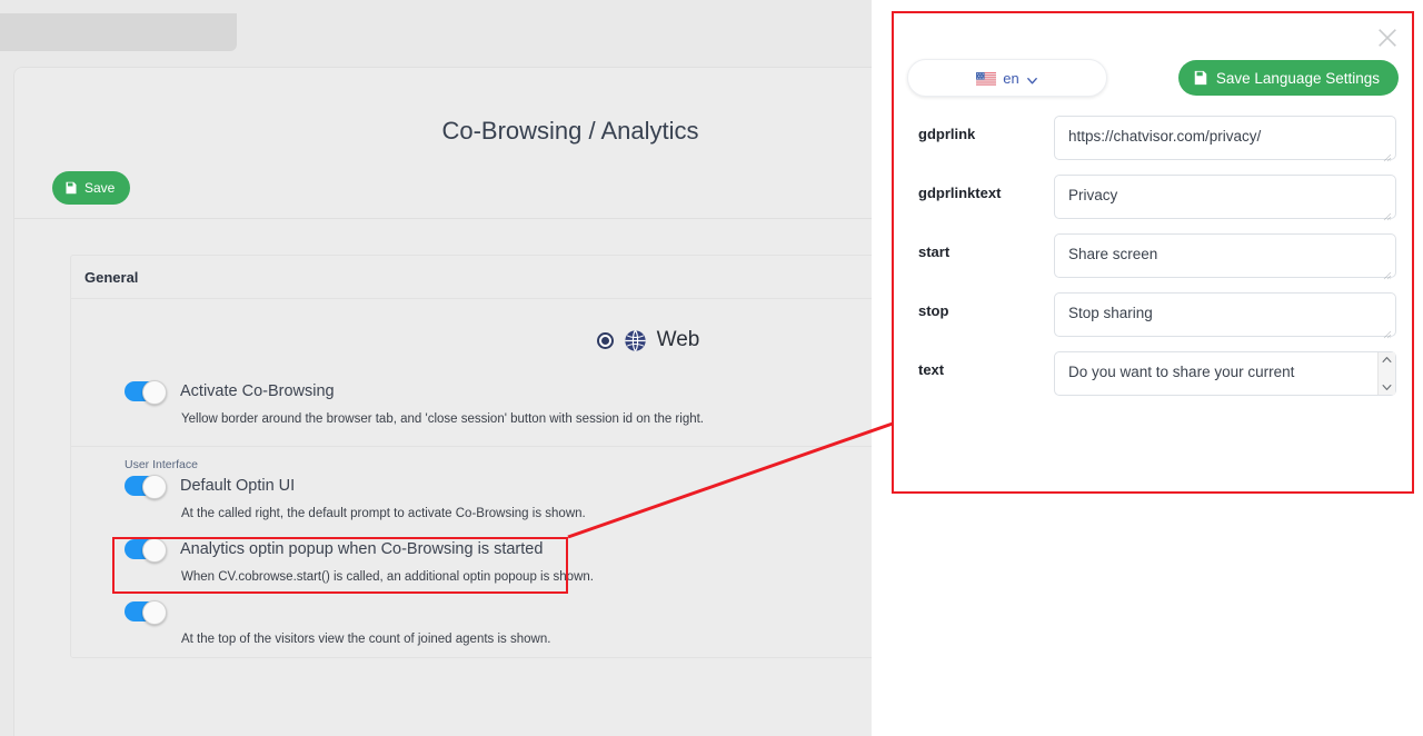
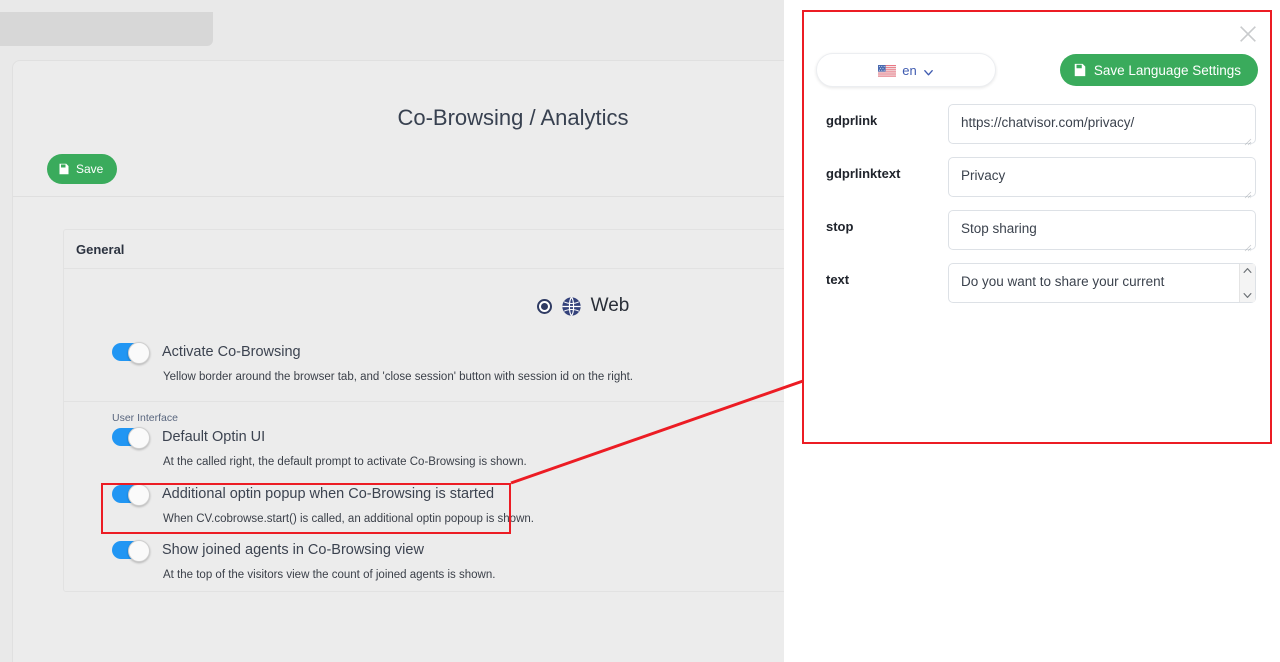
  Co-Browsing / Analytics
  Save
  General
  Web
  Activate Co-Browsing
  Yellow border around the browser tab, and 'close session' button with session id on the right.
  User Interface
  Default Optin UI
  At the called right, the default prompt to activate Co-Browsing is shown.
- Analytics optin popup when Co-Browsing is started
+ Additional optin popup when Co-Browsing is started
  When CV.cobrowse.start() is called, an additional optin popoup is shown.
+ Show joined agents in Co-Browsing view
  At the top of the visitors view the count of joined agents is shown.
  en
  Save Language Settings
  gdprlink
  https://chatvisor.com/privacy/
  gdprlinktext
  Privacy
- start
- Share screen
  stop
  Stop sharing
  text
  Do you want to share your current
